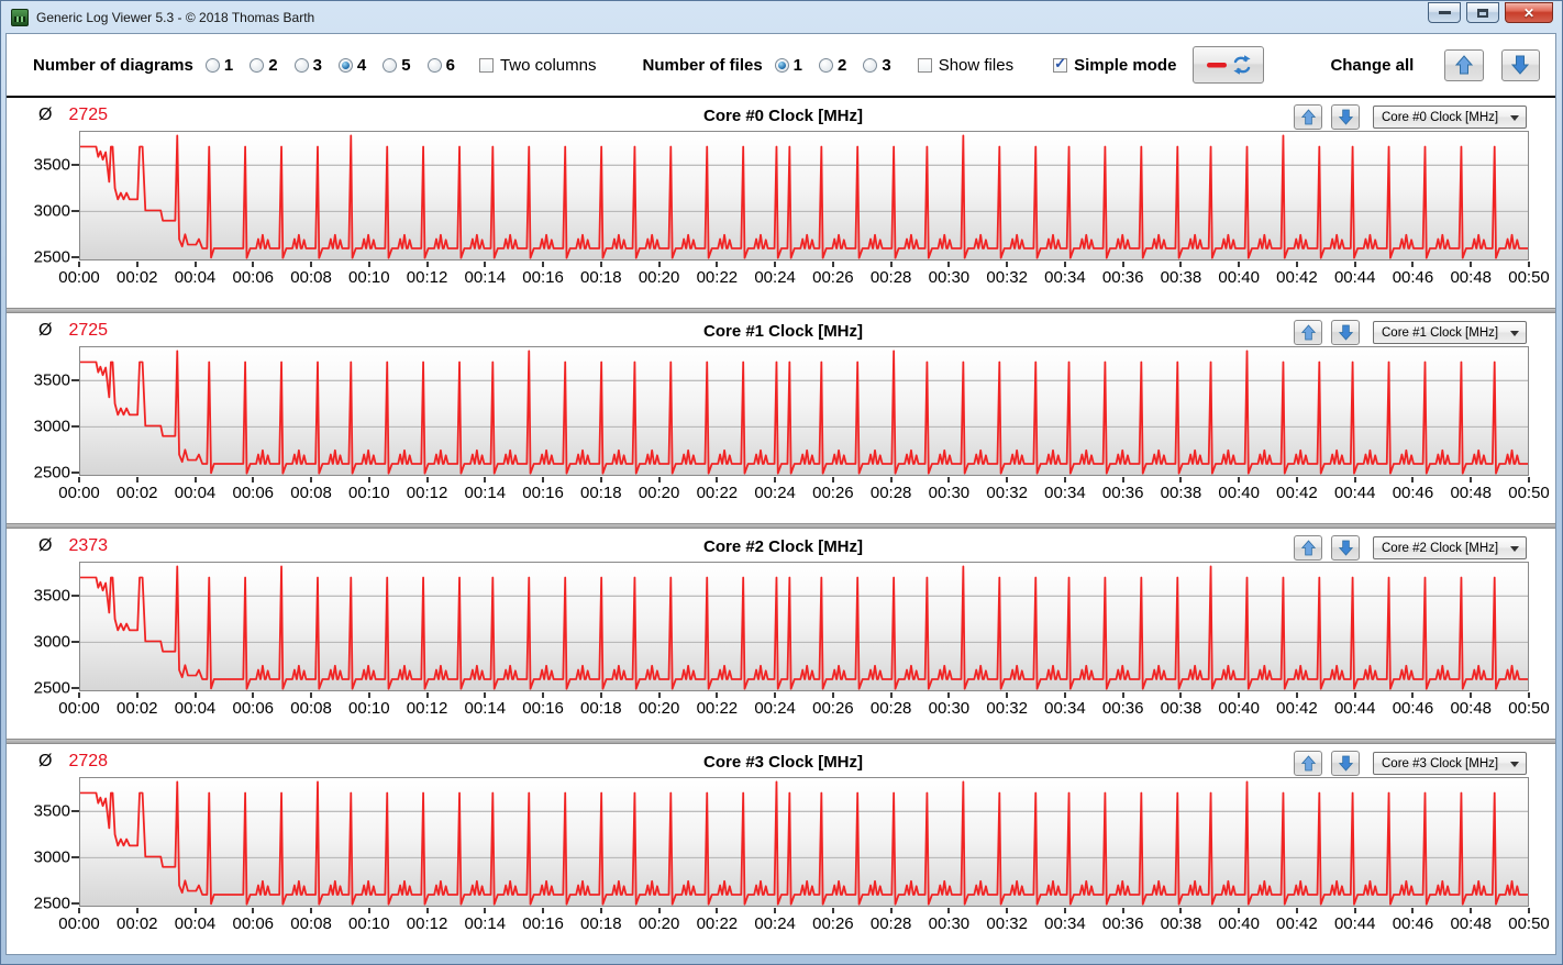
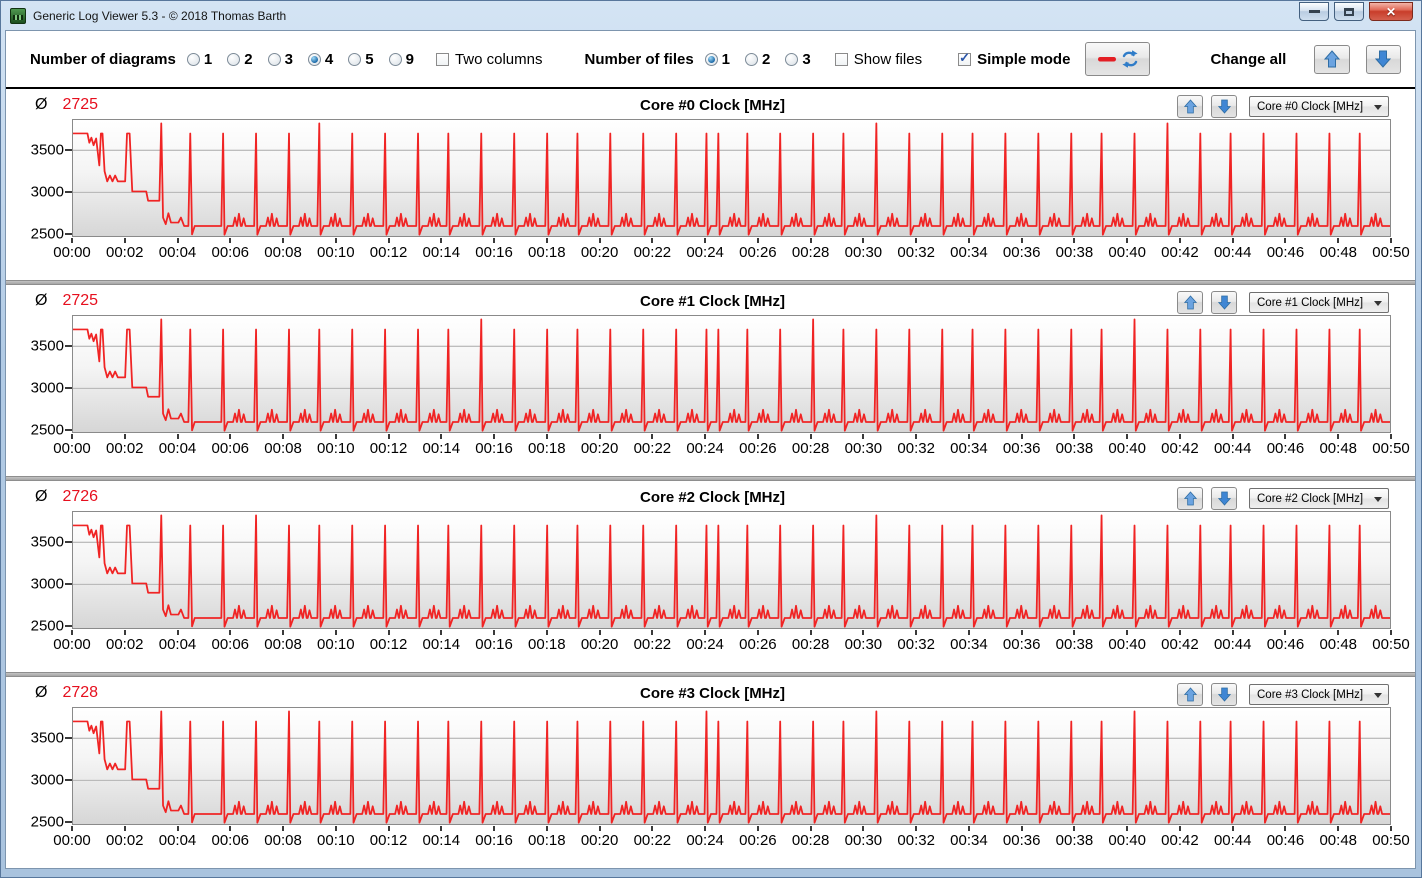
  Generic Log Viewer 5.3 - © 2018 Thomas Barth
  ✕
  Number of diagrams
  1
  2
  3
  4
  5
- 6
+ 9
  Two columns
  Number of files
  1
  2
  3
  Show files
  Simple mode
  Change all
  Ø
  2725
  Core #0 Clock [MHz]
  Core #0 Clock [MHz]
  3500
  3000
  2500
  00:00
  00:02
  00:04
  00:06
  00:08
  00:10
  00:12
  00:14
  00:16
  00:18
  00:20
  00:22
  00:24
  00:26
  00:28
  00:30
  00:32
  00:34
  00:36
  00:38
  00:40
  00:42
  00:44
  00:46
  00:48
  00:50
  Ø
  2725
  Core #1 Clock [MHz]
  Core #1 Clock [MHz]
  3500
  3000
  2500
  00:00
  00:02
  00:04
  00:06
  00:08
  00:10
  00:12
  00:14
  00:16
  00:18
  00:20
  00:22
  00:24
  00:26
  00:28
  00:30
  00:32
  00:34
  00:36
  00:38
  00:40
  00:42
  00:44
  00:46
  00:48
  00:50
  Ø
- 2373
+ 2726
  Core #2 Clock [MHz]
  Core #2 Clock [MHz]
  3500
  3000
  2500
  00:00
  00:02
  00:04
  00:06
  00:08
  00:10
  00:12
  00:14
  00:16
  00:18
  00:20
  00:22
  00:24
  00:26
  00:28
  00:30
  00:32
  00:34
  00:36
  00:38
  00:40
  00:42
  00:44
  00:46
  00:48
  00:50
  Ø
  2728
  Core #3 Clock [MHz]
  Core #3 Clock [MHz]
  3500
  3000
  2500
  00:00
  00:02
  00:04
  00:06
  00:08
  00:10
  00:12
  00:14
  00:16
  00:18
  00:20
  00:22
  00:24
  00:26
  00:28
  00:30
  00:32
  00:34
  00:36
  00:38
  00:40
  00:42
  00:44
  00:46
  00:48
  00:50
